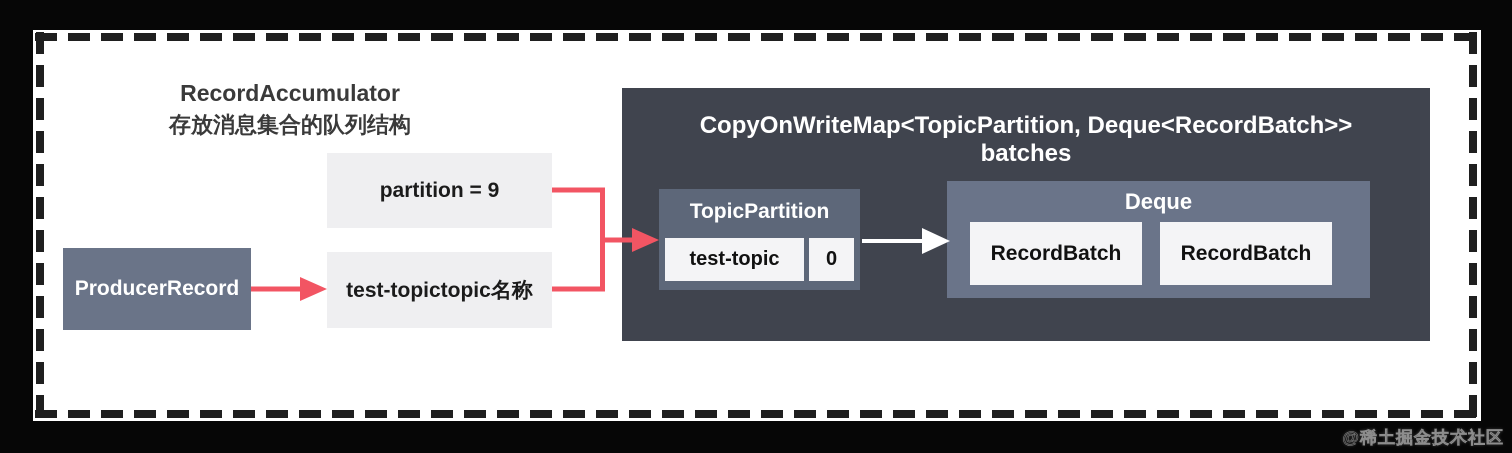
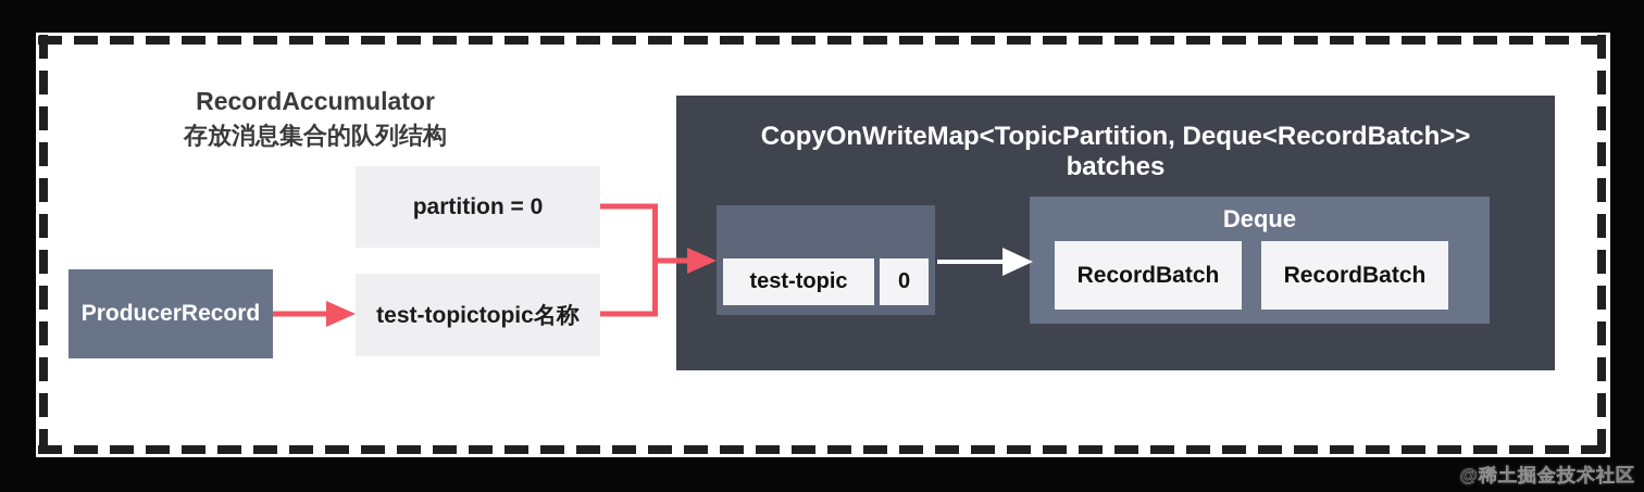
  RecordAccumulator
  存放消息集合的队列结构
  ProducerRecord
- partition = 9
+ partition = 0
  test-topictopic名称
  CopyOnWriteMap<TopicPartition, Deque<RecordBatch>>
  batches
- TopicPartition
  test-topic
  0
  Deque
  RecordBatch
  RecordBatch
  @稀土掘金技术社区
